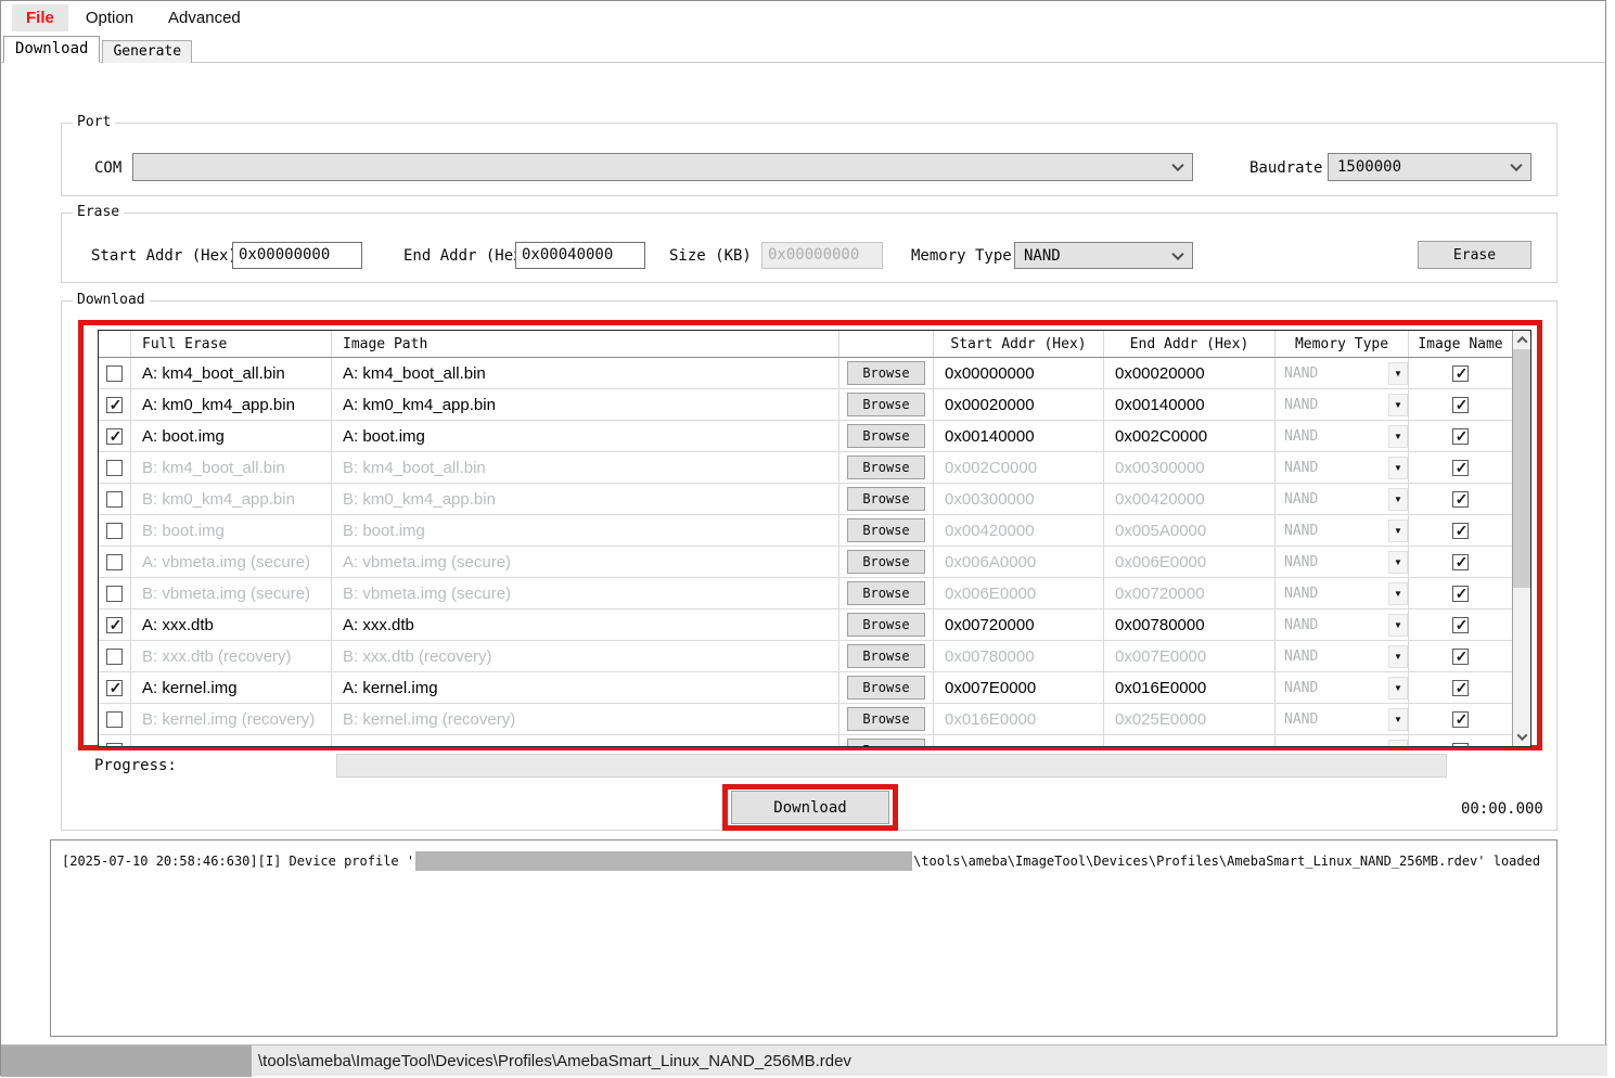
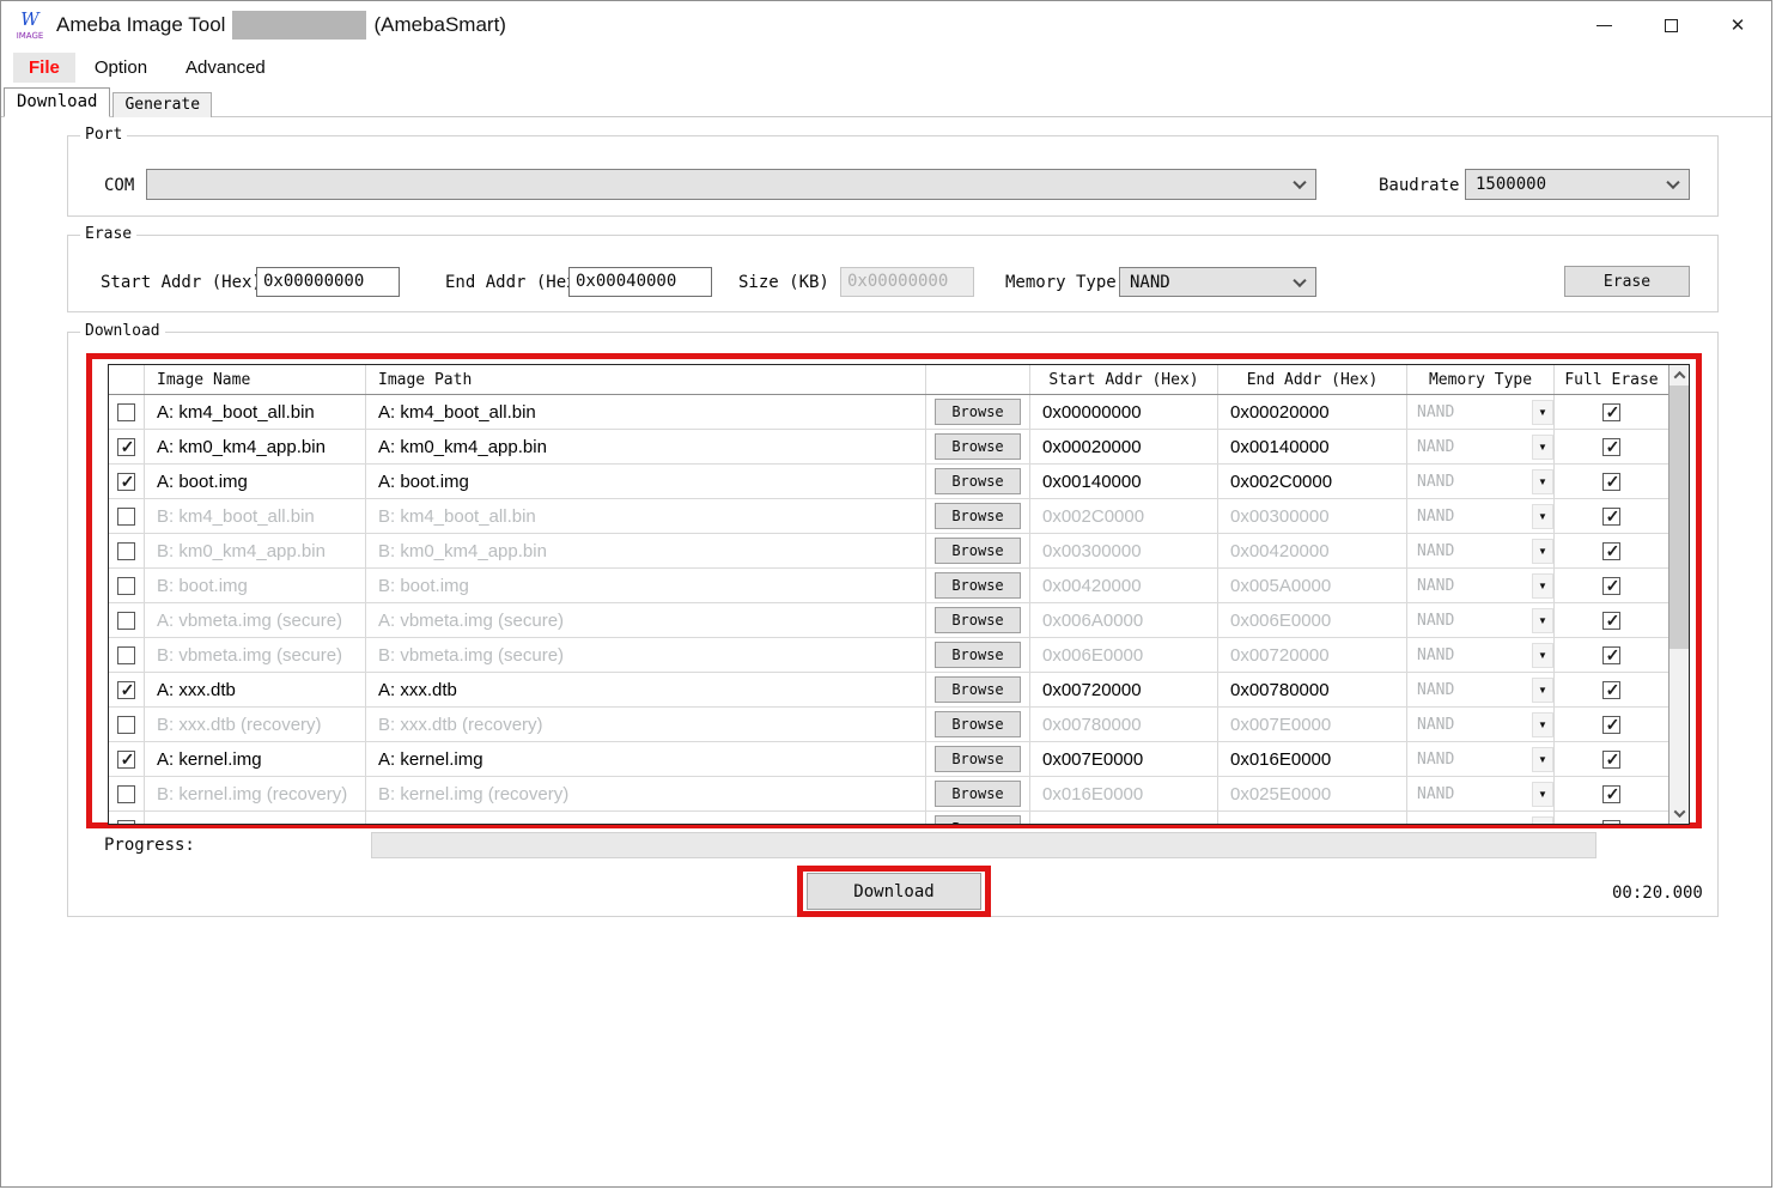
+ W
+ IMAGE
+ Ameba Image Tool
+ (AmebaSmart)
+ ✕
  File
  Option
  Advanced
  Download
  Generate
  Port
  COM
  Baudrate
  1500000
  Erase
  Start Addr (Hex
  0x00000000
  End Addr (He
  0x00040000
  Size (KB)
  0x00000000
  Memory Type
  NAND
  Erase
  Download
- Full Erase
+ Image Name
  Image Path
  Start Addr (Hex)
  End Addr (Hex)
  Memory Type
- Image Name
+ Full Erase
  A: km4_boot_all.bin
  A: km4_boot_all.bin
  Browse
  0x00000000
  0x00020000
  NAND
  ▼
  A: km0_km4_app.bin
  A: km0_km4_app.bin
  Browse
  0x00020000
  0x00140000
  NAND
  ▼
  A: boot.img
  A: boot.img
  Browse
  0x00140000
  0x002C0000
  NAND
  ▼
  B: km4_boot_all.bin
  B: km4_boot_all.bin
  Browse
  0x002C0000
  0x00300000
  NAND
  ▼
  B: km0_km4_app.bin
  B: km0_km4_app.bin
  Browse
  0x00300000
  0x00420000
  NAND
  ▼
  B: boot.img
  B: boot.img
  Browse
  0x00420000
  0x005A0000
  NAND
  ▼
  A: vbmeta.img (secure)
  A: vbmeta.img (secure)
  Browse
  0x006A0000
  0x006E0000
  NAND
  ▼
  B: vbmeta.img (secure)
  B: vbmeta.img (secure)
  Browse
  0x006E0000
  0x00720000
  NAND
  ▼
  A: xxx.dtb
  A: xxx.dtb
  Browse
  0x00720000
  0x00780000
  NAND
  ▼
  B: xxx.dtb (recovery)
  B: xxx.dtb (recovery)
  Browse
  0x00780000
  0x007E0000
  NAND
  ▼
  A: kernel.img
  A: kernel.img
  Browse
  0x007E0000
  0x016E0000
  NAND
  ▼
  B: kernel.img (recovery)
  B: kernel.img (recovery)
  Browse
  0x016E0000
  0x025E0000
  NAND
  ▼
  Progress:
  Download
- 00:00.000
+ 00:20.000
- [2025-07-10 20:58:46:630][I] Device profile '
- \tools\ameba\ImageTool\Devices\Profiles\AmebaSmart_Linux_NAND_256MB.rdev' loaded
- \tools\ameba\ImageTool\Devices\Profiles\AmebaSmart_Linux_NAND_256MB.rdev
